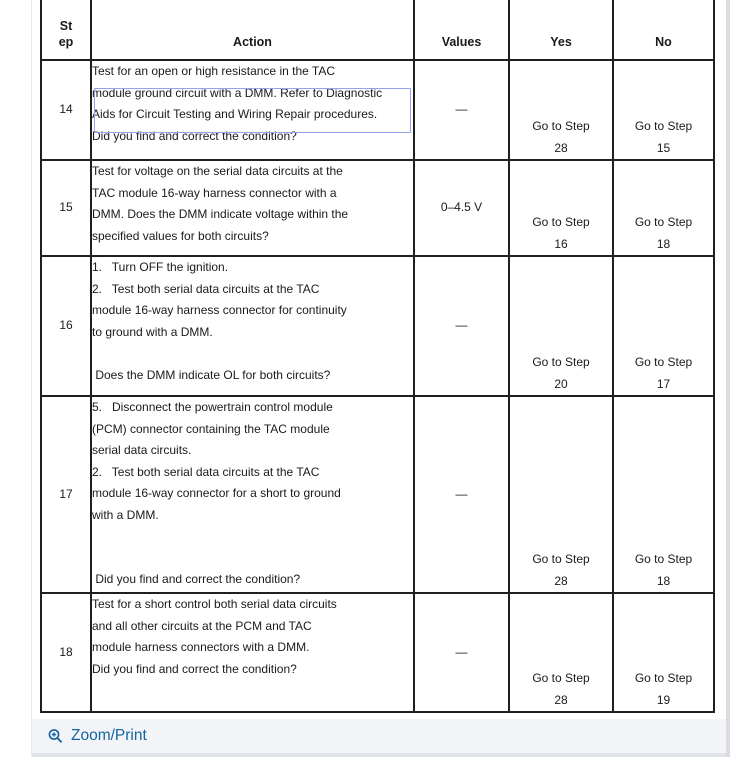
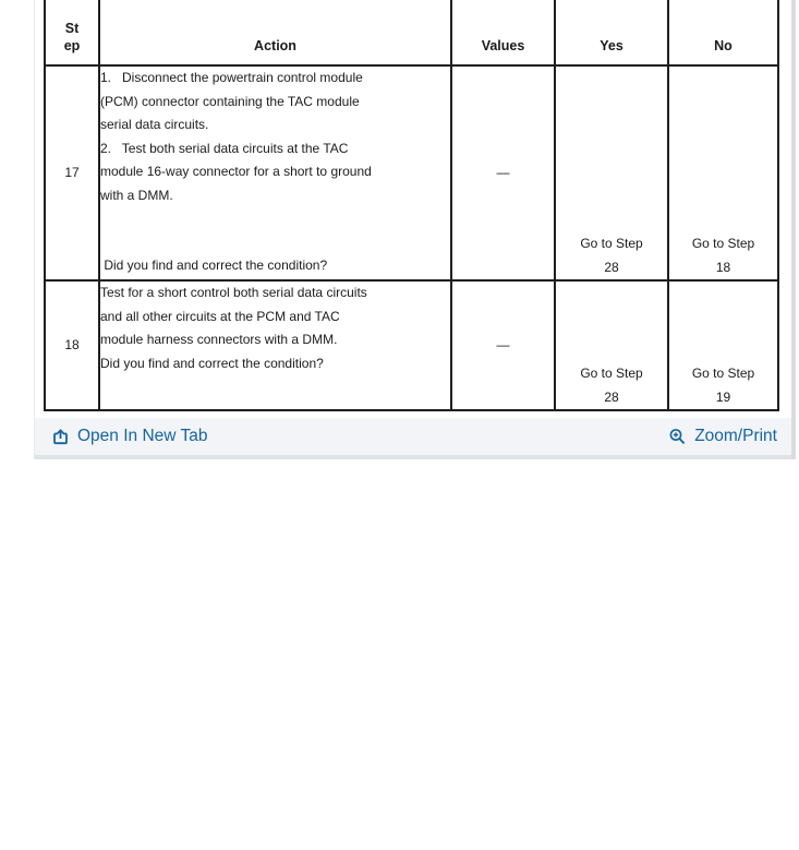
  St ep	Action	Values	Yes	No
- 14	Test for an open or high resistance in the TACmodule ground circuit with a DMM. Refer to DiagnosticAids for Circuit Testing and Wiring Repair procedures.Did you find and correct the condition?	—	Go to Step28	Go to Step15
- 15	Test for voltage on the serial data circuits at theTAC module 16-way harness connector with aDMM. Does the DMM indicate voltage within thespecified values for both circuits?	0–4.5 V	Go to Step16	Go to Step18
- 16	1. Turn OFF the ignition.2. Test both serial data circuits at the TACmodule 16-way harness connector for continuityto ground with a DMM. Does the DMM indicate OL for both circuits?	—	Go to Step20	Go to Step17
- 17	5. Disconnect the powertrain control module(PCM) connector containing the TAC moduleserial data circuits.2. Test both serial data circuits at the TACmodule 16-way connector for a short to groundwith a DMM. Did you find and correct the condition?	—	Go to Step28	Go to Step18
+ 17	1. Disconnect the powertrain control module(PCM) connector containing the TAC moduleserial data circuits.2. Test both serial data circuits at the TACmodule 16-way connector for a short to groundwith a DMM. Did you find and correct the condition?	—	Go to Step28	Go to Step18
  18	Test for a short control both serial data circuitsand all other circuits at the PCM and TACmodule harness connectors with a DMM.Did you find and correct the condition?	—	Go to Step28	Go to Step19
+ Open In New Tab
  Zoom/Print
